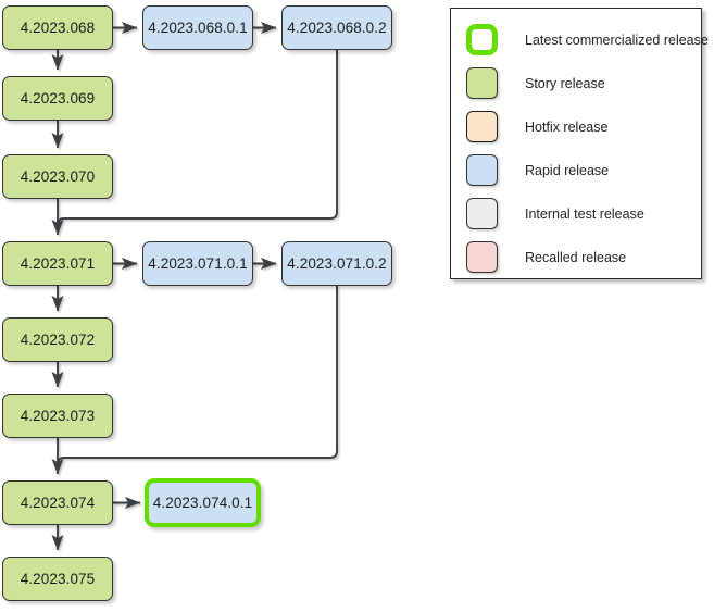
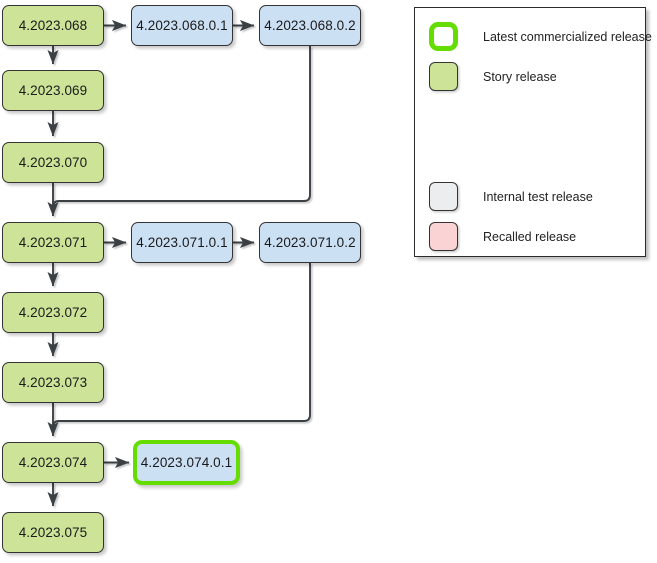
  4.2023.068
  4.2023.068.0.1
  4.2023.068.0.2
  4.2023.069
  4.2023.070
  4.2023.071
  4.2023.071.0.1
  4.2023.071.0.2
  4.2023.072
  4.2023.073
  4.2023.074
  4.2023.074.0.1
  4.2023.075
  Latest commercialized release
  Story release
- Hotfix release
- Rapid release
  Internal test release
  Recalled release
